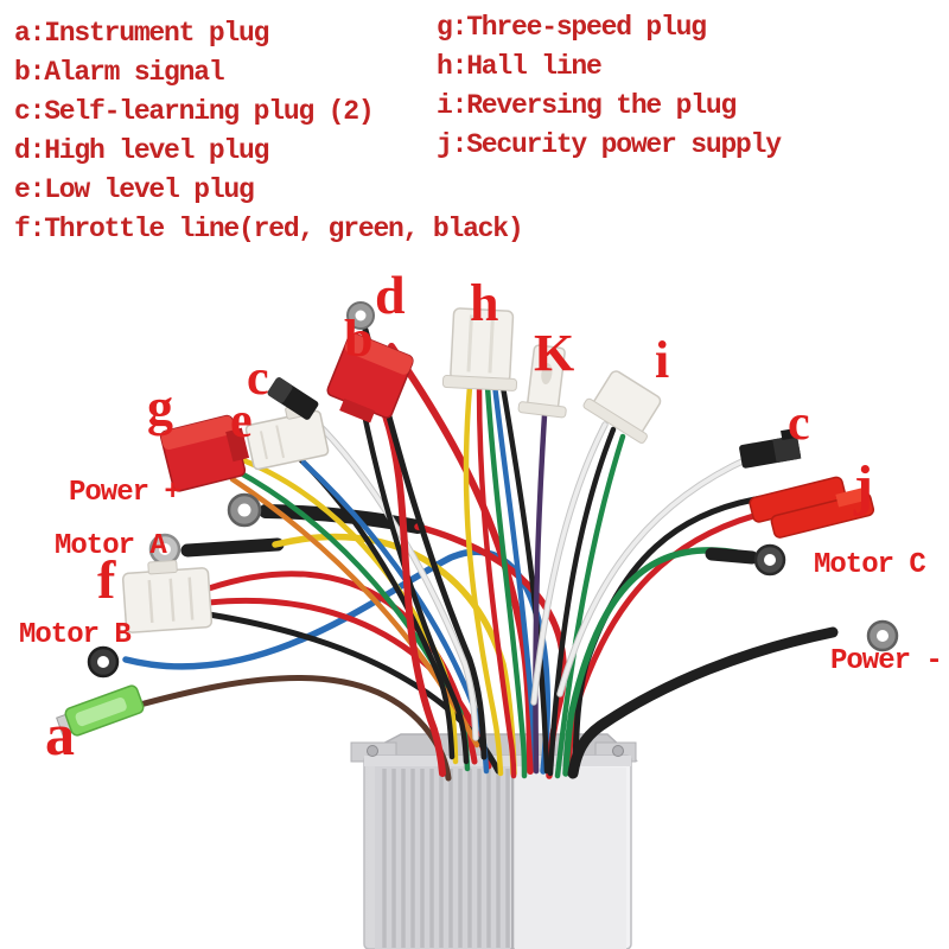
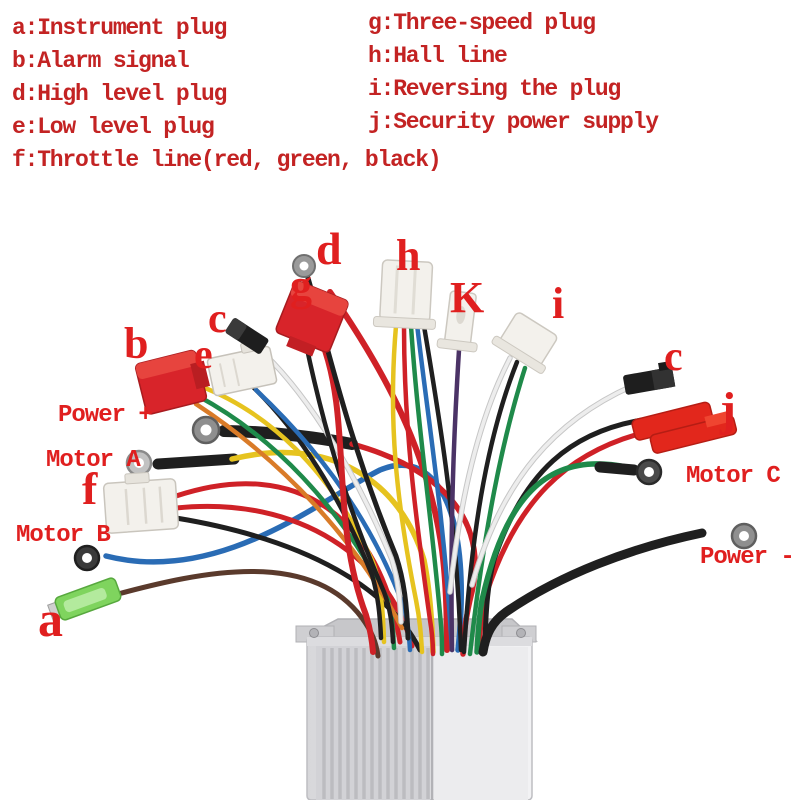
  a:Instrument plug
  b:Alarm signal
- c:Self-learning plug (2)
  d:High level plug
  e:Low level plug
  f:Throttle line(red, green, black)
  g:Three-speed plug
  h:Hall line
  i:Reversing the plug
  j:Security power supply
  d
  h
- b
+ g
  c
  K
  i
- g
+ b
  e
  c
  j
  Power +
  Motor A
  f
  Motor B
  a
  Motor C
  Power -
